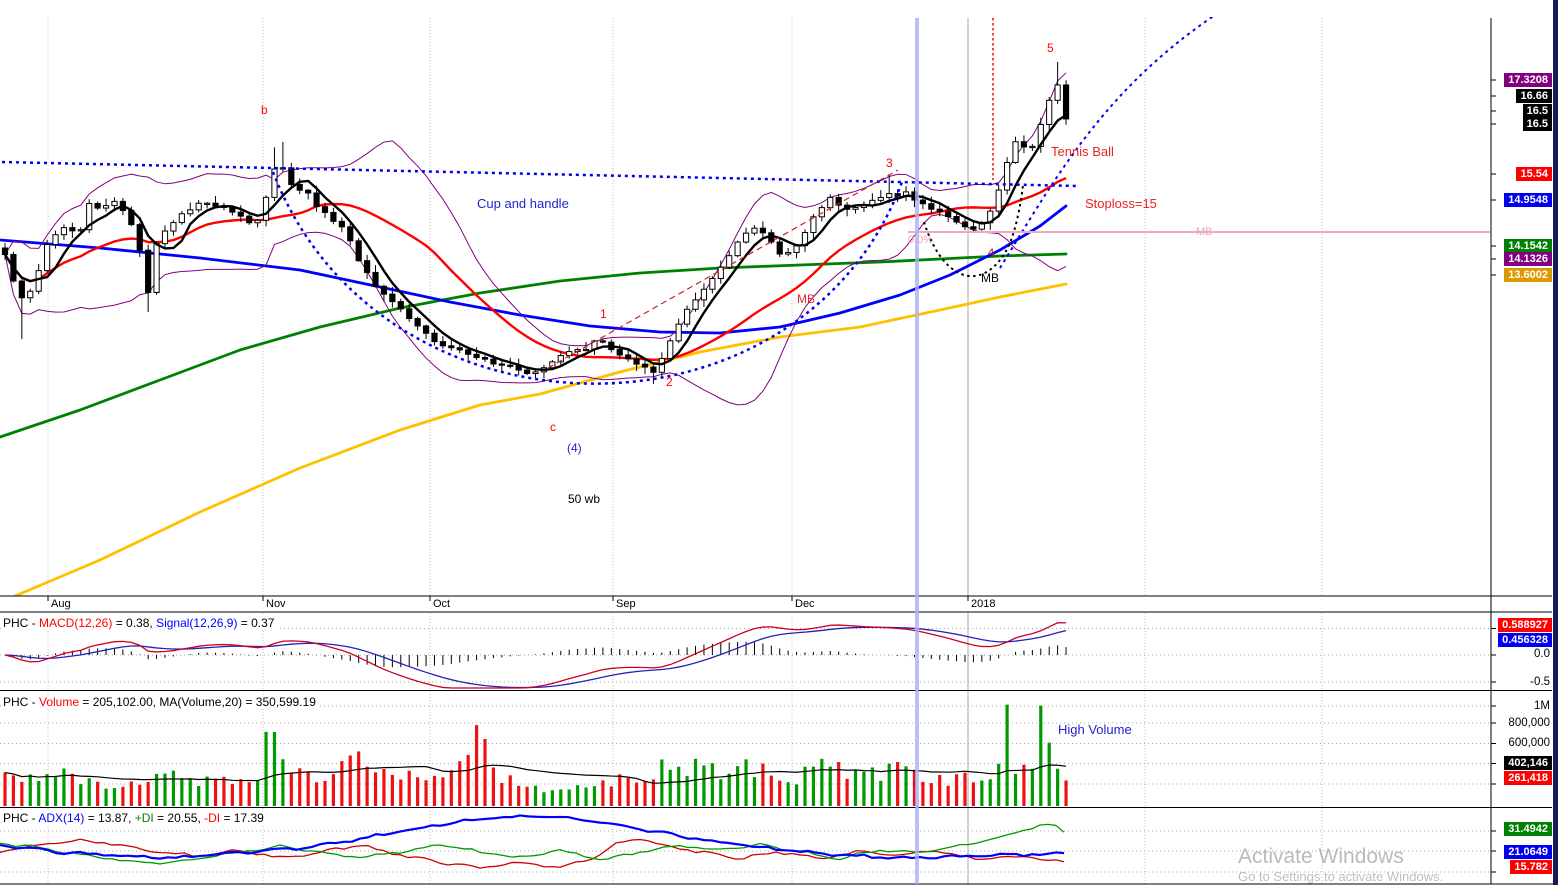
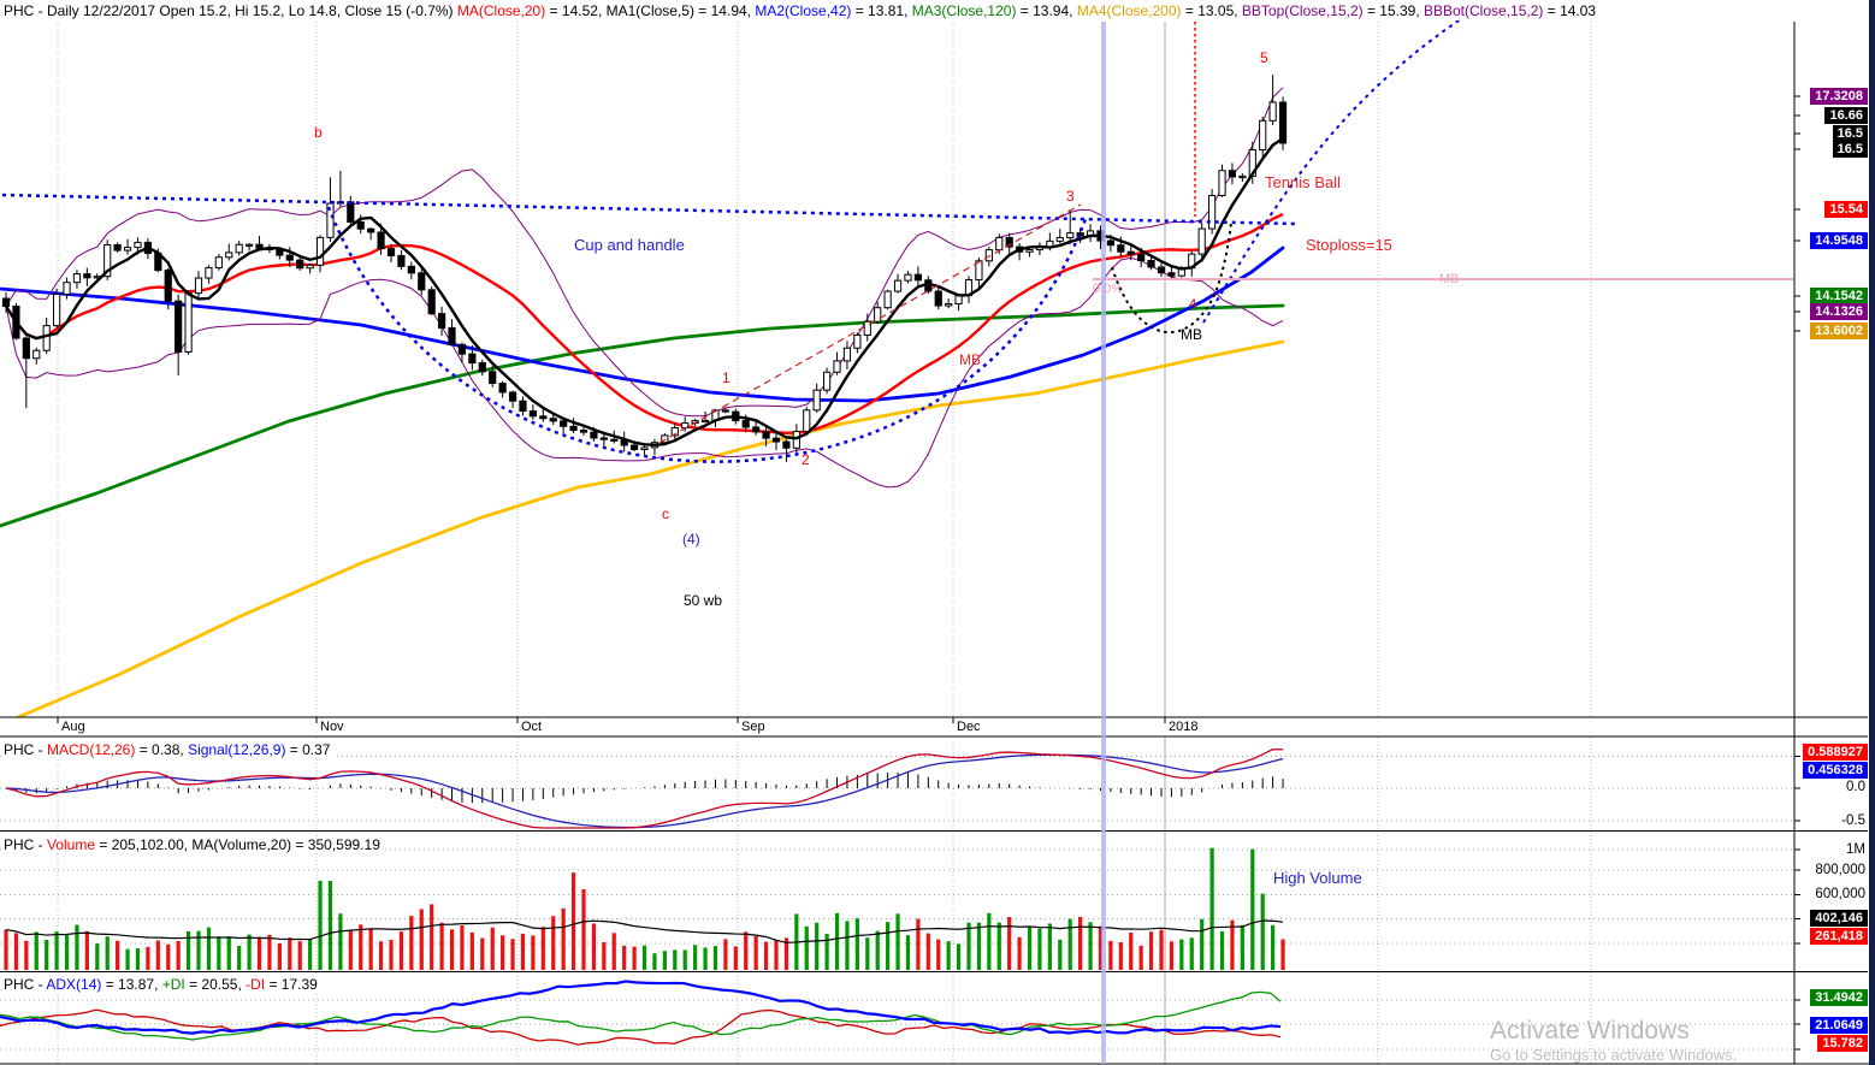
+ PHC - Daily 12/22/2017 Open 15.2, Hi 15.2, Lo 14.8, Close 15 (-0.7%) MA(Close,20) = 14.52, MA1(Close,5) = 14.94, MA2(Close,42) = 13.81, MA3(Close,120) = 13.94, MA4(Close,200) = 13.05, BBTop(Close,15,2) = 15.39, BBBot(Close,15,2) = 14.03
  PHC - MACD(12,26) = 0.38, Signal(12,26,9) = 0.37
  PHC - Volume = 205,102.00, MA(Volume,20) = 350,599.19
  PHC - ADX(14) = 13.87, +DI = 20.55, -DI = 17.39
  17.3208
  16.66
  16.5
  16.5
  15.54
  14.9548
  14.1542
  14.1326
  13.6002
  0.588927
  0.456328
  0.0
  -0.5
  402,146
  261,418
  1M
  800,000
  600,000
  31.4942
  21.0649
  15.782
  Aug
  Nov
  Oct
  Sep
  Dec
  2018
  b
  Cup and handle
  3
  5
  Tennis Ball
  Stoploss=15
  1
  2
  c
  (4)
  50 wb
  MB
  4
  MB
  0.0%
  MB
  High Volume
  Activate Windows
  Go to Settings to activate Windows.
